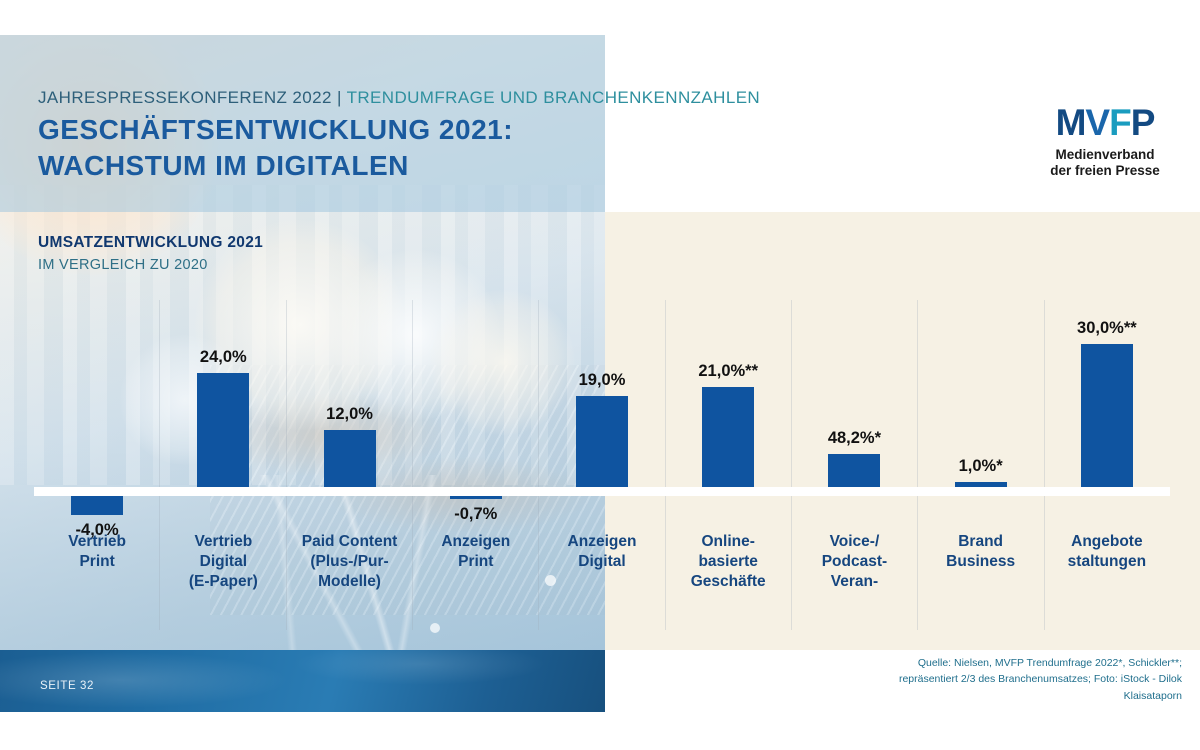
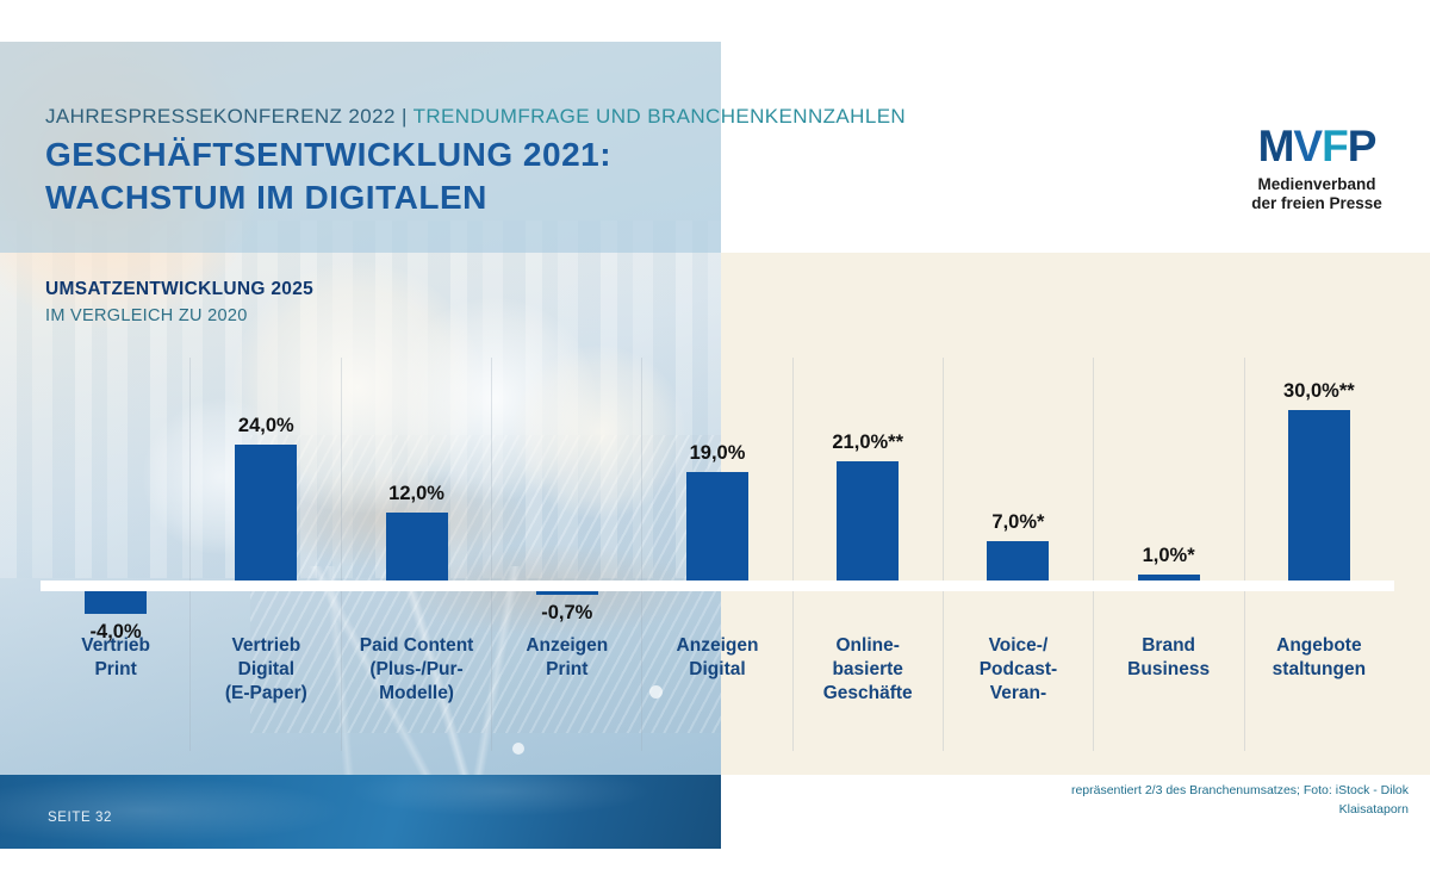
  JAHRESPRESSEKONFERENZ 2022 | TRENDUMFRAGE UND BRANCHENKENNZAHLEN
  GESCHÄFTSENTWICKLUNG 2021:
  WACHSTUM IM DIGITALEN
  MVFP
  Medienverband
  der freien Presse
- UMSATZENTWICKLUNG 2021
+ UMSATZENTWICKLUNG 2025
  IM VERGLEICH ZU 2020
  -4,0%
  Vertrieb
  Print
  24,0%
  Vertrieb
  Digital
  (E-Paper)
  12,0%
  Paid Content
  (Plus-/Pur-
  Modelle)
  -0,7%
  Anzeigen
  Print
  19,0%
  Anzeigen
  Digital
  21,0%**
  Online-
  basierte
  Geschäfte
- 48,2%*
+ 7,0%*
  Voice-/
  Podcast-
  Veran-
  1,0%*
  Brand
  Business
  30,0%**
  Angebote
  staltungen
  SEITE 32
- Quelle: Nielsen, MVFP Trendumfrage 2022*, Schickler**;
  repräsentiert 2/3 des Branchenumsatzes; Foto: iStock - Dilok
  Klaisataporn
